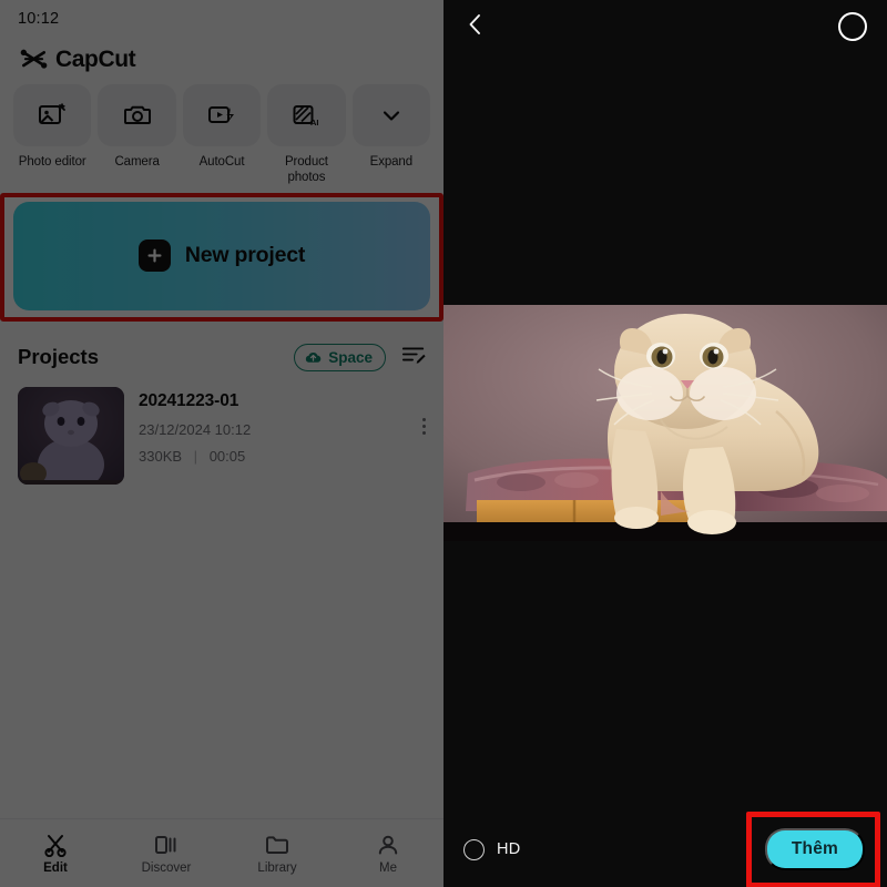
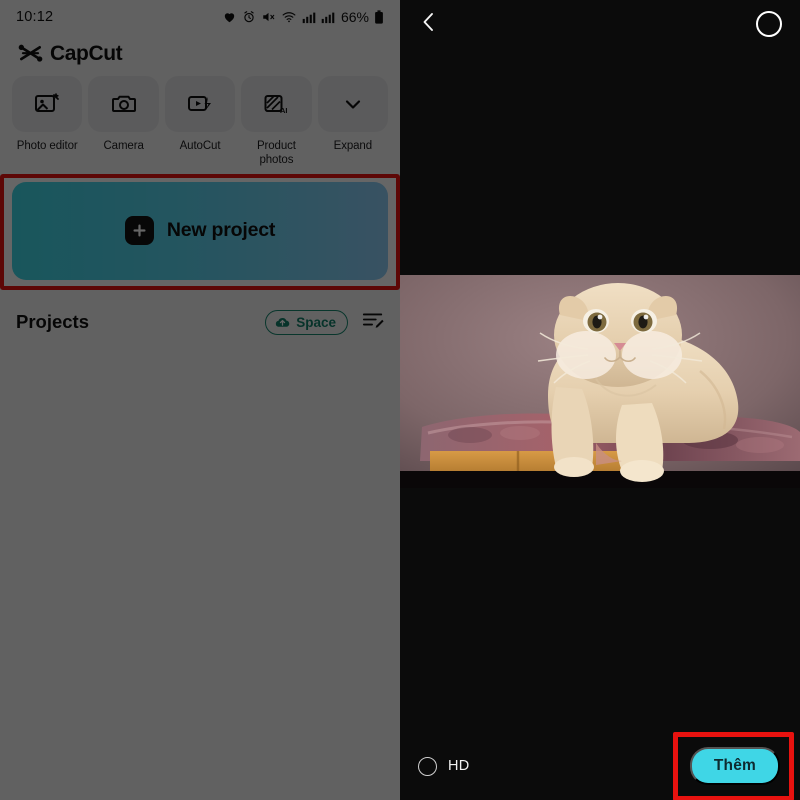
  10:12
+ 66%
  CapCut
  Photo editor
  Camera
  AutoCut
  AI
  Product photos
  Expand
  New project
  Projects
  Space
- 20241223-01
- 23/12/2024 10:12
- 330KB | 00:05
- Edit
- Discover
- Library
- Me
  HD
  Thêm
